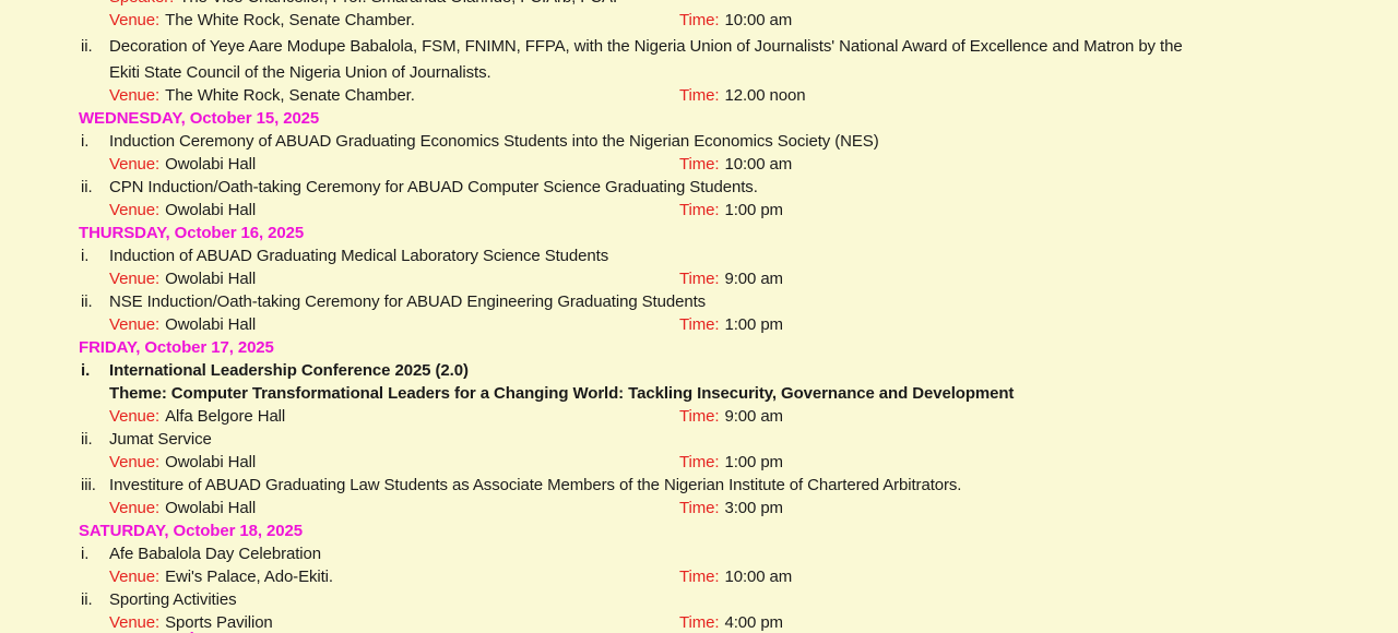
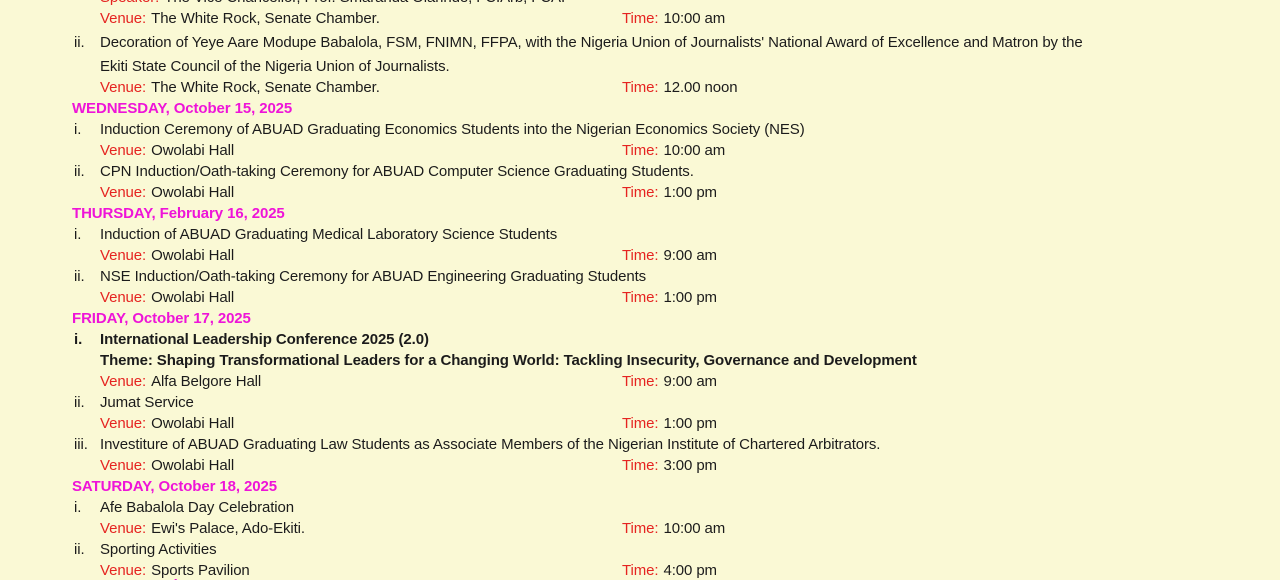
  Venue: The White Rock, Senate Chamber.
  Time: 10:00 am
  ii.
  Decoration of Yeye Aare Modupe Babalola, FSM, FNIMN, FFPA, with the Nigeria Union of Journalists' National Award of Excellence and Matron by the
  Ekiti State Council of the Nigeria Union of Journalists.
  Venue: The White Rock, Senate Chamber.
  Time: 12.00 noon
  WEDNESDAY, October 15, 2025
  i.
  Induction Ceremony of ABUAD Graduating Economics Students into the Nigerian Economics Society (NES)
  Venue: Owolabi Hall
  Time: 10:00 am
  ii.
  CPN Induction/Oath-taking Ceremony for ABUAD Computer Science Graduating Students.
  Venue: Owolabi Hall
  Time: 1:00 pm
- THURSDAY, October 16, 2025
+ THURSDAY, February 16, 2025
  i.
  Induction of ABUAD Graduating Medical Laboratory Science Students
  Venue: Owolabi Hall
  Time: 9:00 am
  ii.
  NSE Induction/Oath-taking Ceremony for ABUAD Engineering Graduating Students
  Venue: Owolabi Hall
  Time: 1:00 pm
  FRIDAY, October 17, 2025
  i.
  International Leadership Conference 2025 (2.0)
- Theme: Computer Transformational Leaders for a Changing World: Tackling Insecurity, Governance and Development
+ Theme: Shaping Transformational Leaders for a Changing World: Tackling Insecurity, Governance and Development
  Venue: Alfa Belgore Hall
  Time: 9:00 am
  ii.
  Jumat Service
  Venue: Owolabi Hall
  Time: 1:00 pm
  iii.
  Investiture of ABUAD Graduating Law Students as Associate Members of the Nigerian Institute of Chartered Arbitrators.
  Venue: Owolabi Hall
  Time: 3:00 pm
  SATURDAY, October 18, 2025
  i.
  Afe Babalola Day Celebration
  Venue: Ewi's Palace, Ado-Ekiti.
  Time: 10:00 am
  ii.
  Sporting Activities
  Venue: Sports Pavilion
  Time: 4:00 pm
